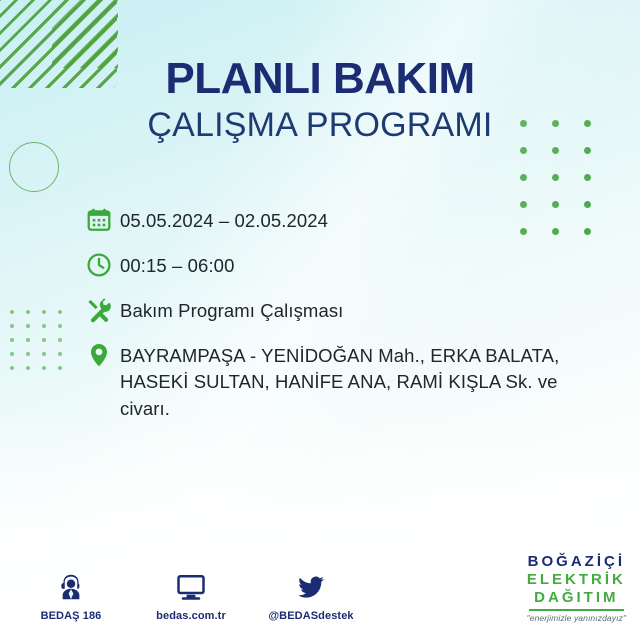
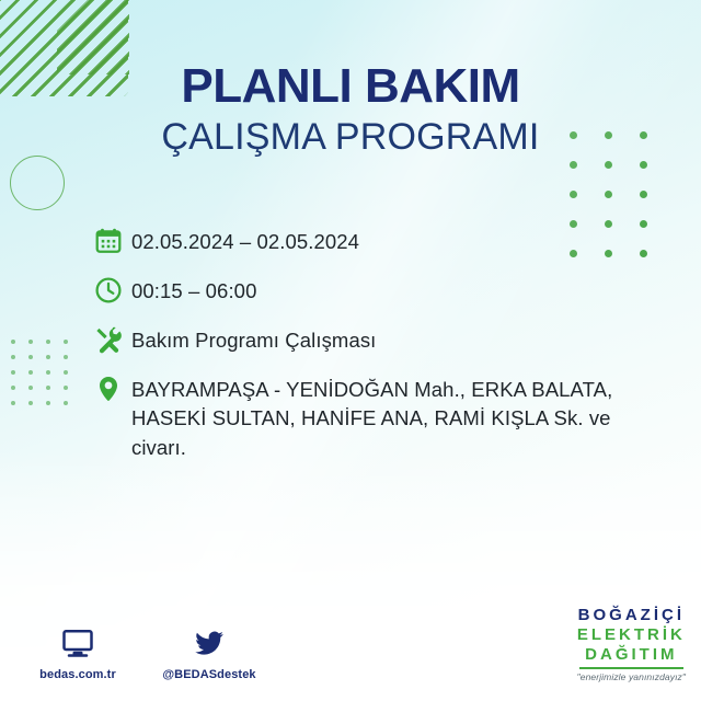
  PLANLI BAKIM
  ÇALIŞMA PROGRAMI
- 05.05.2024 – 02.05.2024
+ 02.05.2024 – 02.05.2024
  00:15 – 06:00
  Bakım Programı Çalışması
  BAYRAMPAŞA - YENİDOĞAN Mah., ERKA BALATA, HASEKİ SULTAN, HANİFE ANA, RAMİ KIŞLA Sk. ve civarı.
- BEDAŞ 186
  bedas.com.tr
  @BEDASdestek
  BOĞAZİÇİ
  ELEKTRİK
  DAĞITIM
  "enerjimizle yanınızdayız"
